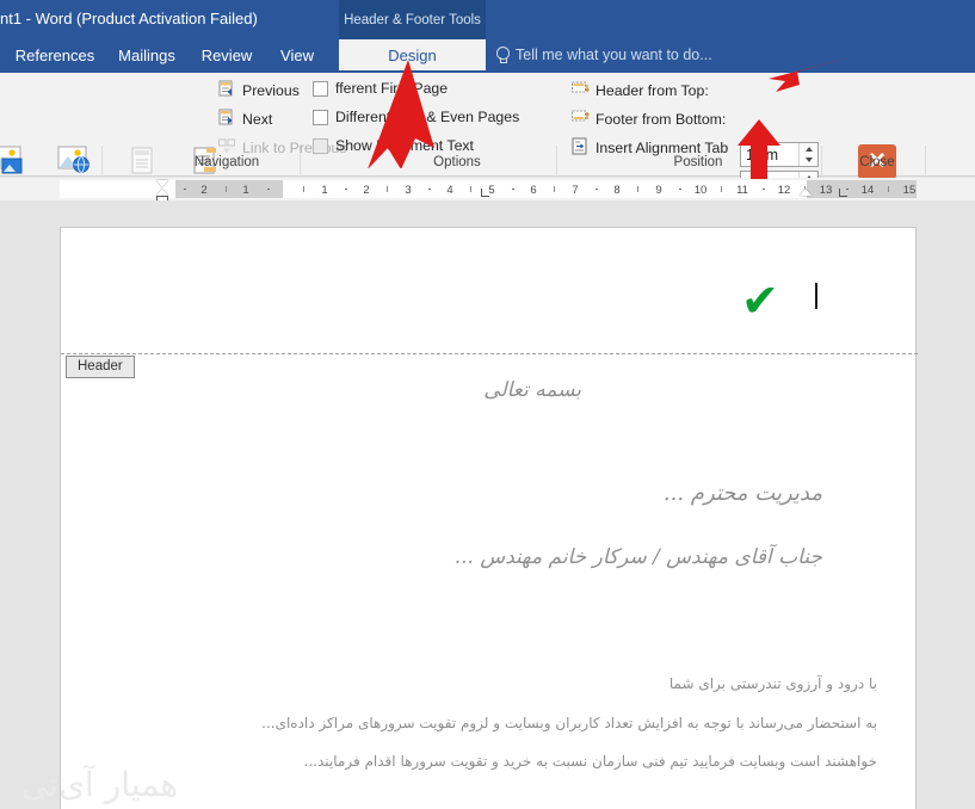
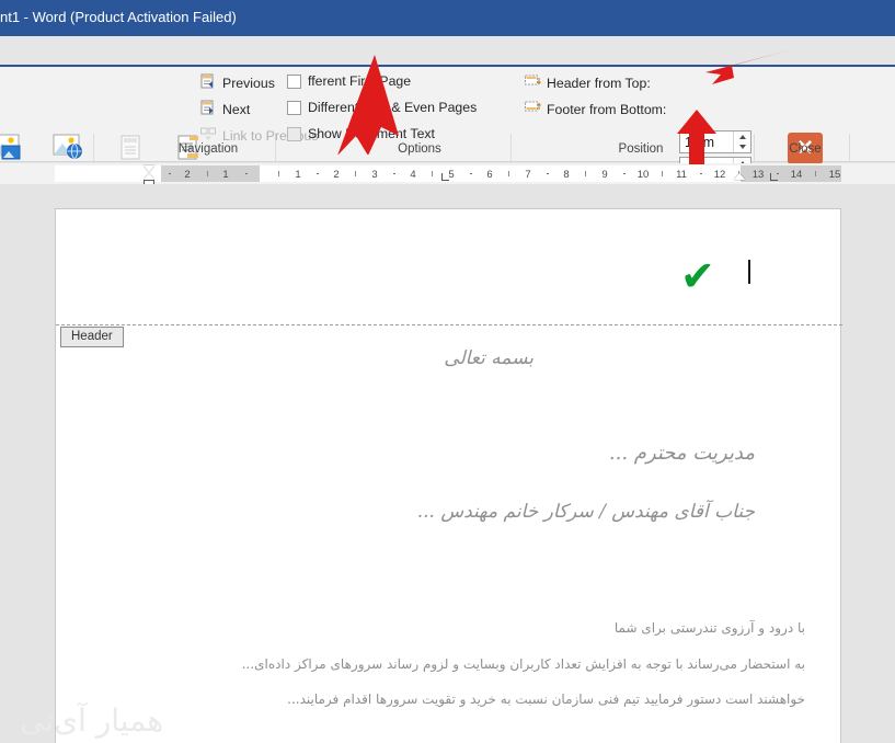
  nt1 - Word (Product Activation Failed)
- Header & Footer Tools
- References
- Mailings
- Review
- View
- Design
- Tell me what you want to do...
  Previous
  Next
  Link to Preus
  fferent Fir Page
  Differen & Even Pages
  Showment Text
  Header from Top:
  Footer from Bottom:
- Insert Alignment Tab
  ✕
  Navigation
  Options
  Position
  Close
  2
  1
  1
  2
  3
  4
  5
  6
  7
  8
  9
  10
  11
  12
  13
  14
  15
  ✔
  Header
  بسمه تعالی
  مدیریت محترم ...
  جناب آقای مهندس / سرکار خانم مهندس ...
  با درود و آرزوی تندرستی برای شما
- به استحضار می‌رساند با توجه به افزایش تعداد کاربران وبسایت و لزوم تقویت سرورهای مراکز داده‌ای...
+ به استحضار می‌رساند با توجه به افزایش تعداد کاربران وبسایت و لزوم رساند سرورهای مراکز داده‌ای...
- خواهشند است وبسایت فرمایید تیم فنی سازمان نسبت به خرید و تقویت سرورها اقدام فرمایند...
+ خواهشند است دستور فرمایید تیم فنی سازمان نسبت به خرید و تقویت سرورها اقدام فرمایند...
